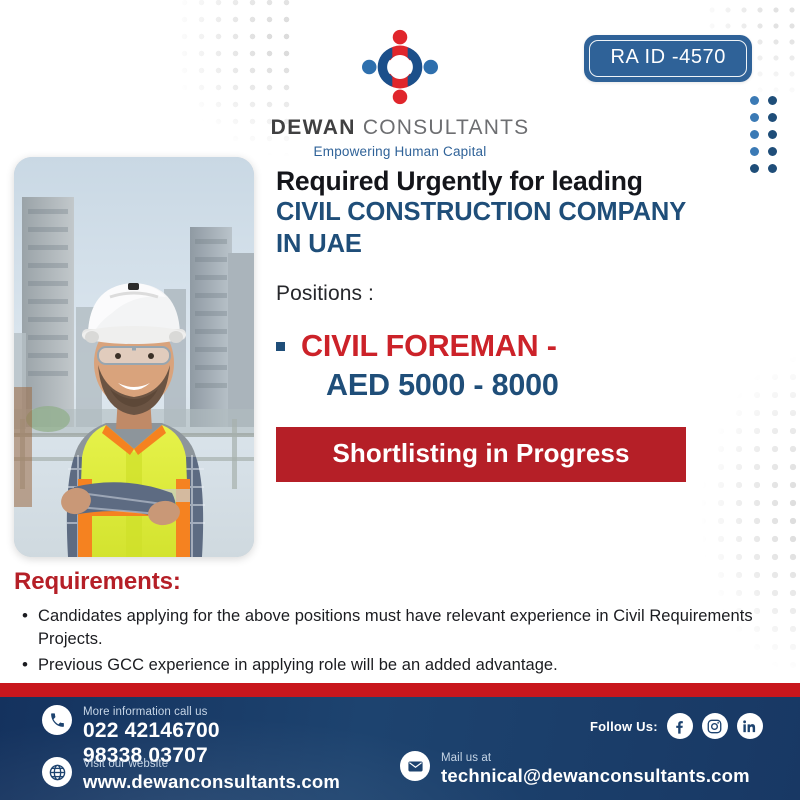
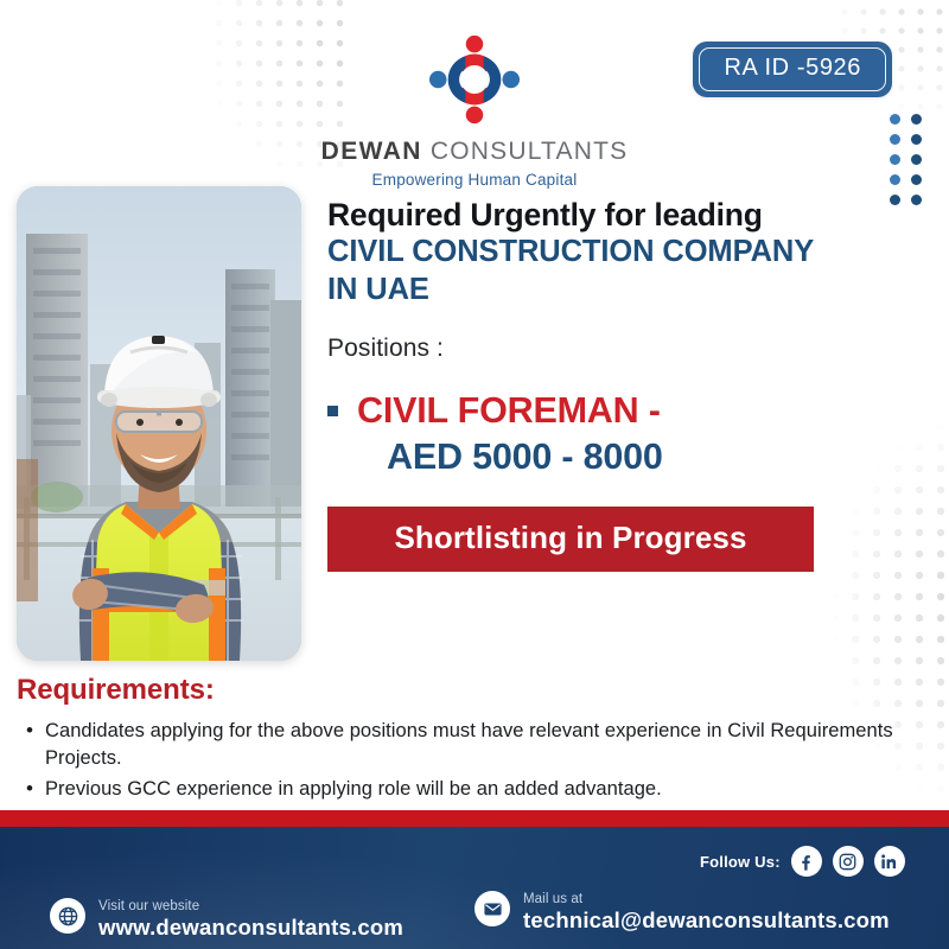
- RA ID -4570
+ RA ID -5926
  DEWAN CONSULTANTS
  Empowering Human Capital
  Required Urgently for leading
  CIVIL CONSTRUCTION COMPANY
  IN UAE
  Positions :
  CIVIL FOREMAN -
  AED 5000 - 8000
  Shortlisting in Progress
  Requirements:
  Candidates applying for the above positions must have relevant experience in Civil Requirements Projects.
  Previous GCC experience in applying role will be an added advantage.
- More information call us
- 022 42146700
- 98338 03707
  Visit our website
  www.dewanconsultants.com
  Mail us at
  technical@dewanconsultants.com
  Follow Us:
